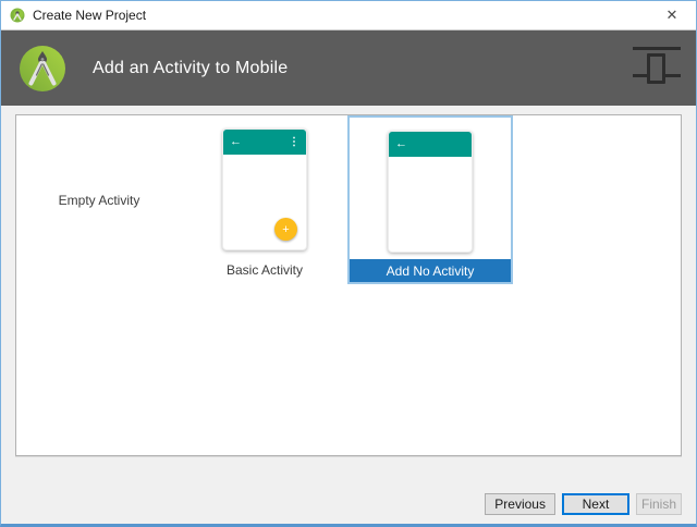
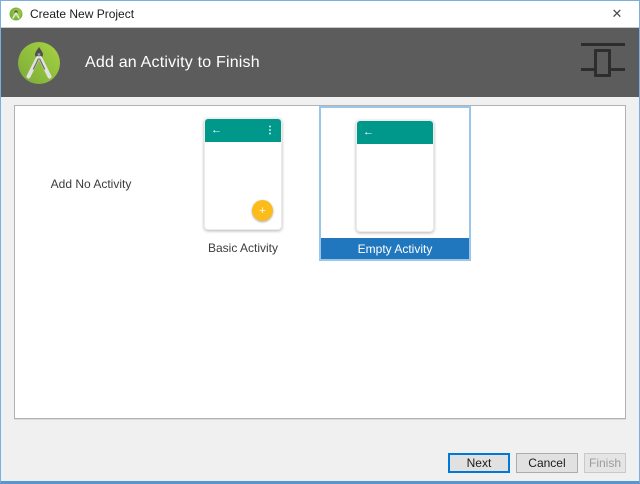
  Create New Project
  ✕
- Add an Activity to Mobile
+ Add an Activity to Finish
- Empty Activity
+ Add No Activity
  ←
  ⋮
  +
  Basic Activity
  ←
- Add No Activity
+ Empty Activity
- Previous
  Next
+ Cancel
  Finish
